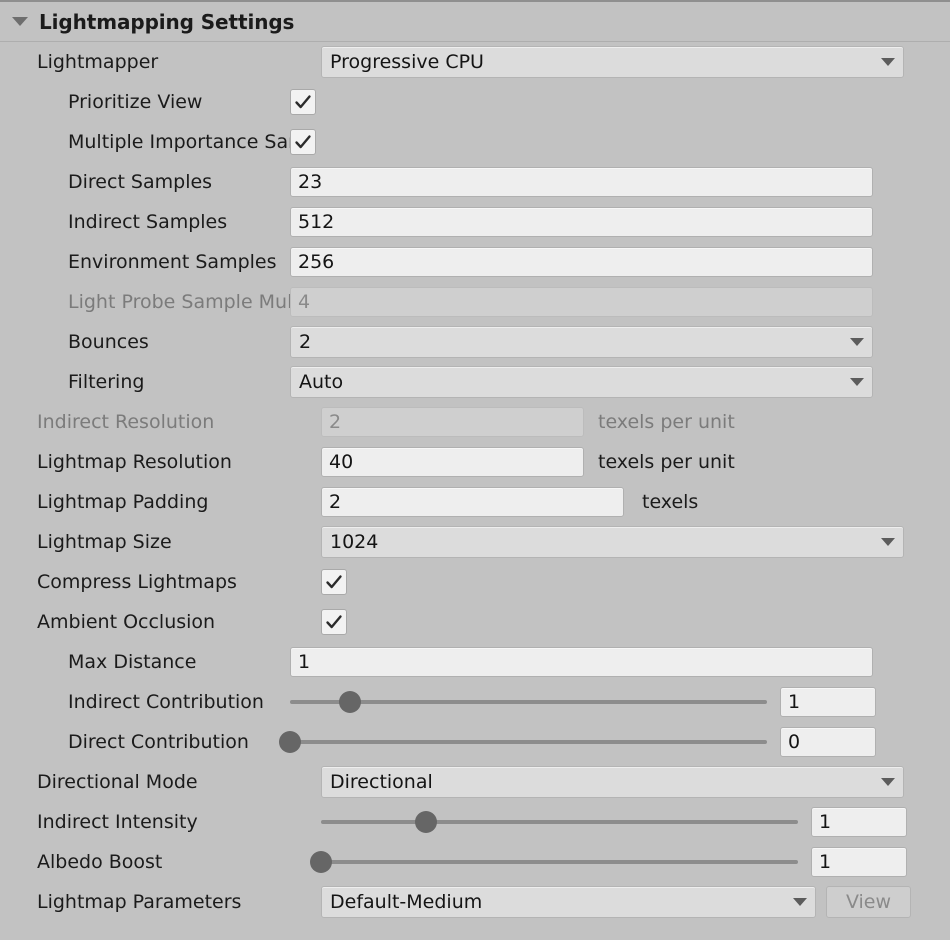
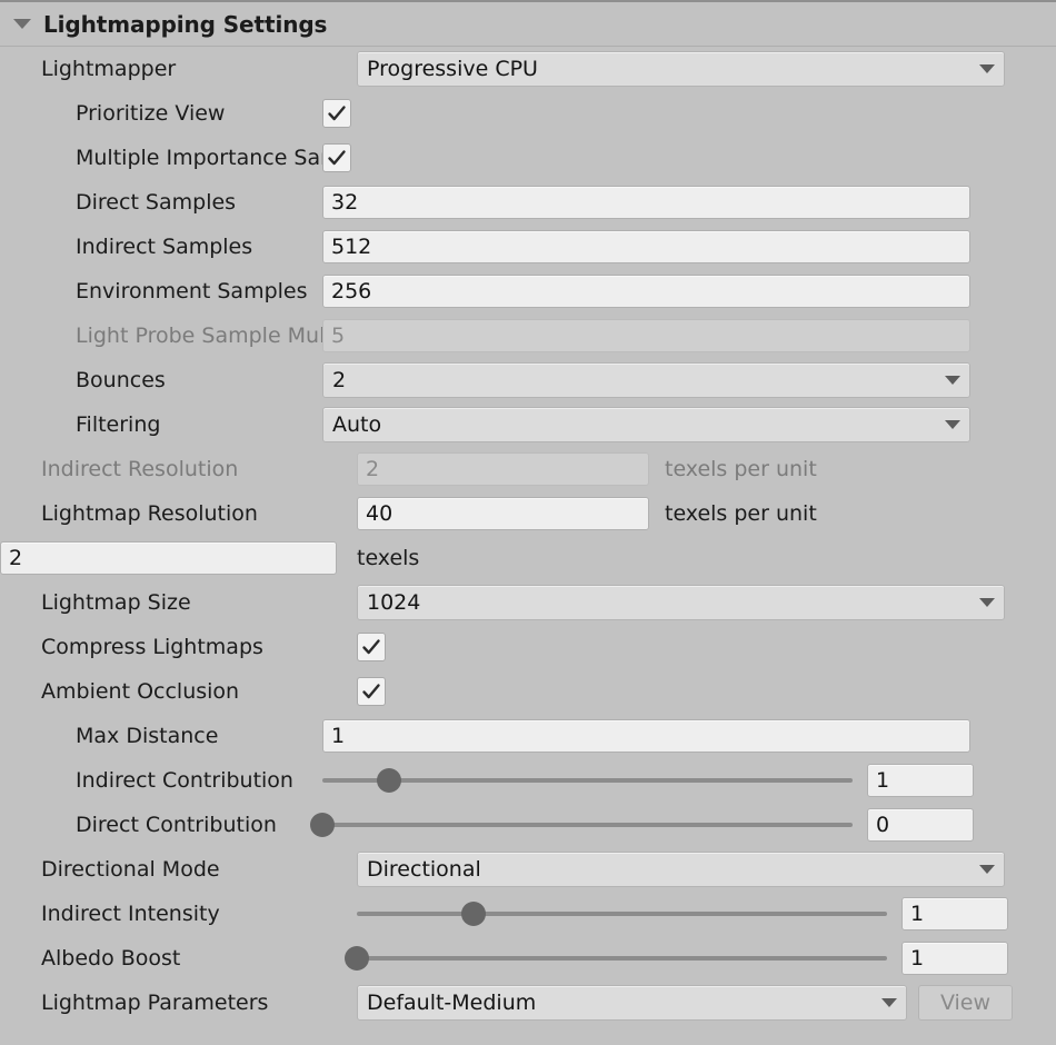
  Lightmapping Settings
  Lightmapper
  Progressive CPU
  Prioritize View
  Multiple Importance Sa
  Direct Samples
- 23
+ 32
  Indirect Samples
  512
  Environment Samples
  256
  Light Probe Sample Mu
- 4
+ 5
  Bounces
  2
  Filtering
  Auto
  Indirect Resolution
  2
  texels per unit
  Lightmap Resolution
  40
  texels per unit
- Lightmap Padding
  2
  texels
  Lightmap Size
  1024
  Compress Lightmaps
  Ambient Occlusion
  Max Distance
  1
  Indirect Contribution
  1
  Direct Contribution
  0
  Directional Mode
  Directional
  Indirect Intensity
  1
  Albedo Boost
  1
  Lightmap Parameters
  Default-Medium
  View
